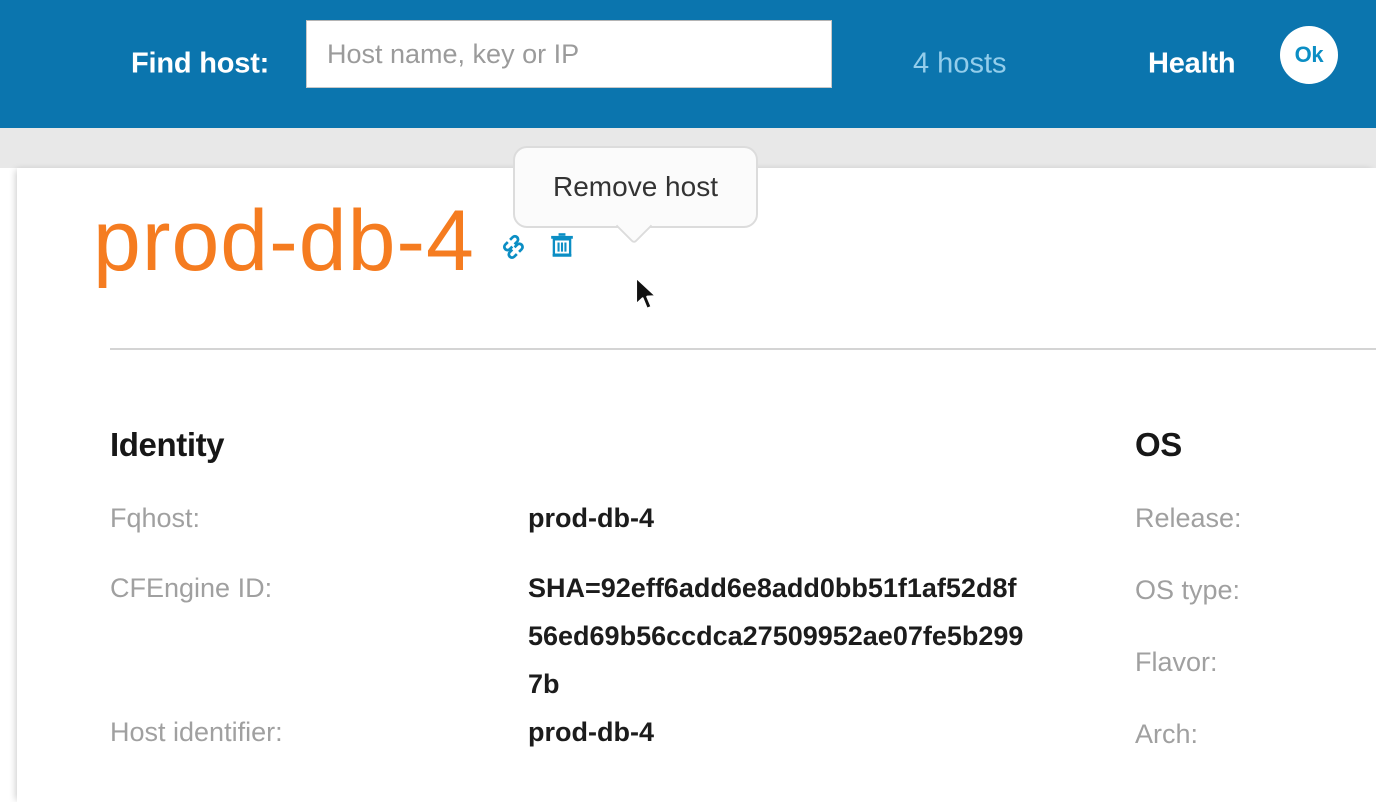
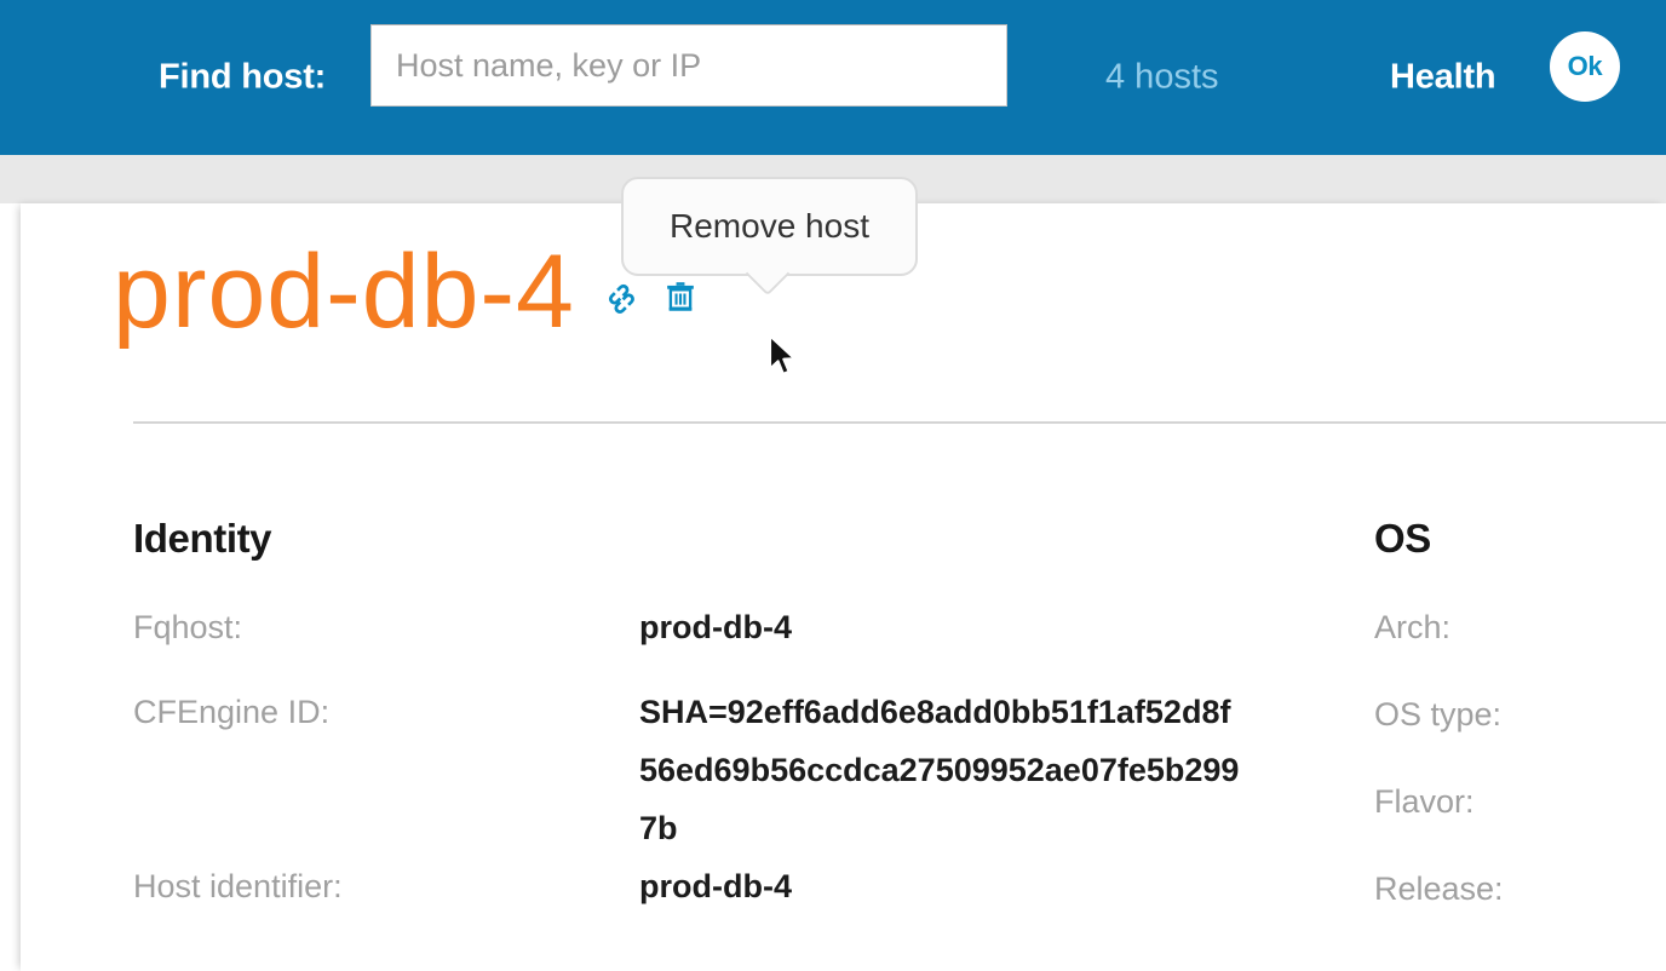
  Find host:
  Host name, key or IP
  4 hosts
  Health
  Ok
  prod-db-4
  Identity
  Fqhost:
  prod-db-4
  CFEngine ID:
  SHA=92eff6add6e8add0bb51f1af52d8f56ed69b56ccdca27509952ae07fe5b2997b
  Host identifier:
  prod-db-4
  OS
- Release:
+ Arch:
  OS type:
  Flavor:
- Arch:
+ Release:
  Remove host
